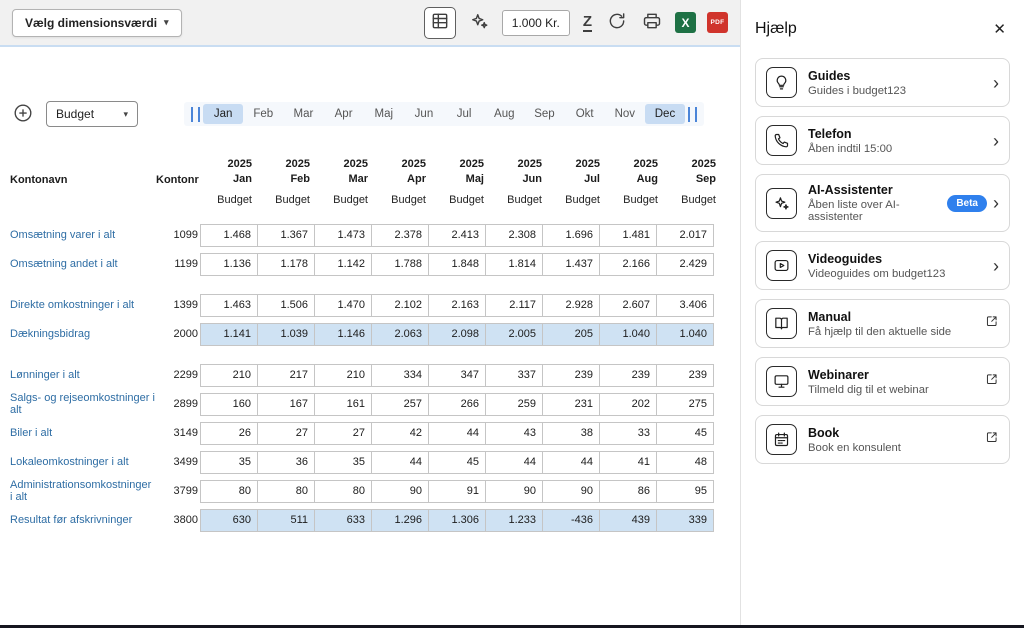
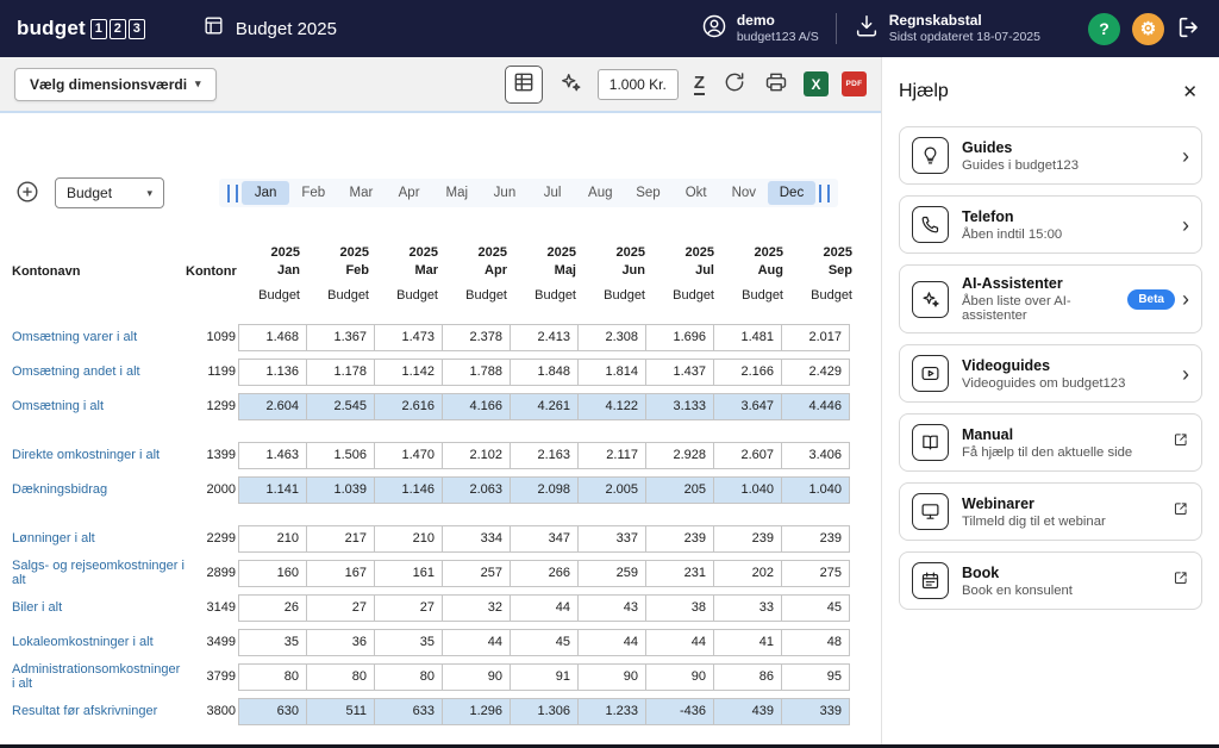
+ budget
+ 1
+ 2
+ 3
+ Budget 2025
+ demo
+ budget123 A/S
+ Regnskabstal
+ Sidst opdateret 18-07-2025
+ ?
+ ⚙
  Vælg dimensionsværdi
  ▾
  1.000 Kr.
  Z
  X
  Budget
  ▾
  Jan
  Feb
  Mar
  Apr
  Maj
  Jun
  Jul
  Aug
  Sep
  Okt
  Nov
  Dec
  Kontonavn
  Kontonr
  2025
  Jan
  2025
  Feb
  2025
  Mar
  2025
  Apr
  2025
  Maj
  2025
  Jun
  2025
  Jul
  2025
  Aug
  2025
  Sep
  Budget
  Budget
  Budget
  Budget
  Budget
  Budget
  Budget
  Budget
  Budget
  Omsætning varer i alt
  1099
  1.468
  1.367
  1.473
  2.378
  2.413
  2.308
  1.696
  1.481
  2.017
  Omsætning andet i alt
  1199
  1.136
  1.178
  1.142
  1.788
  1.848
  1.814
  1.437
  2.166
  2.429
+ Omsætning i alt
+ 1299
+ 2.604
+ 2.545
+ 2.616
+ 4.166
+ 4.261
+ 4.122
+ 3.133
+ 3.647
+ 4.446
  Direkte omkostninger i alt
  1399
  1.463
  1.506
  1.470
  2.102
  2.163
  2.117
  2.928
  2.607
  3.406
  Dækningsbidrag
  2000
  1.141
  1.039
  1.146
  2.063
  2.098
  2.005
  205
  1.040
  1.040
  Lønninger i alt
  2299
  210
  217
  210
  334
  347
  337
  239
  239
  239
  Salgs- og rejseomkostninger i alt
  2899
  160
  167
  161
  257
  266
  259
  231
  202
  275
  Biler i alt
  3149
  26
  27
  27
- 42
+ 32
  44
  43
  38
  33
  45
  Lokaleomkostninger i alt
  3499
  35
  36
  35
  44
  45
  44
  44
  41
  48
  Administrationsomkostninger i alt
  3799
  80
  80
  80
  90
  91
  90
  90
  86
  95
  Resultat før afskrivninger
  3800
  630
  511
  633
  1.296
  1.306
  1.233
  -436
  439
  339
  Hjælp
  ✕
  Guides
  Guides i budget123
  ›
  Telefon
  Åben indtil 15:00
  ›
  AI-Assistenter
  Åben liste over AI-assistenter
  Beta
  ›
  Videoguides
  Videoguides om budget123
  ›
  Manual
  Få hjælp til den aktuelle side
  Webinarer
  Tilmeld dig til et webinar
  Book
  Book en konsulent
